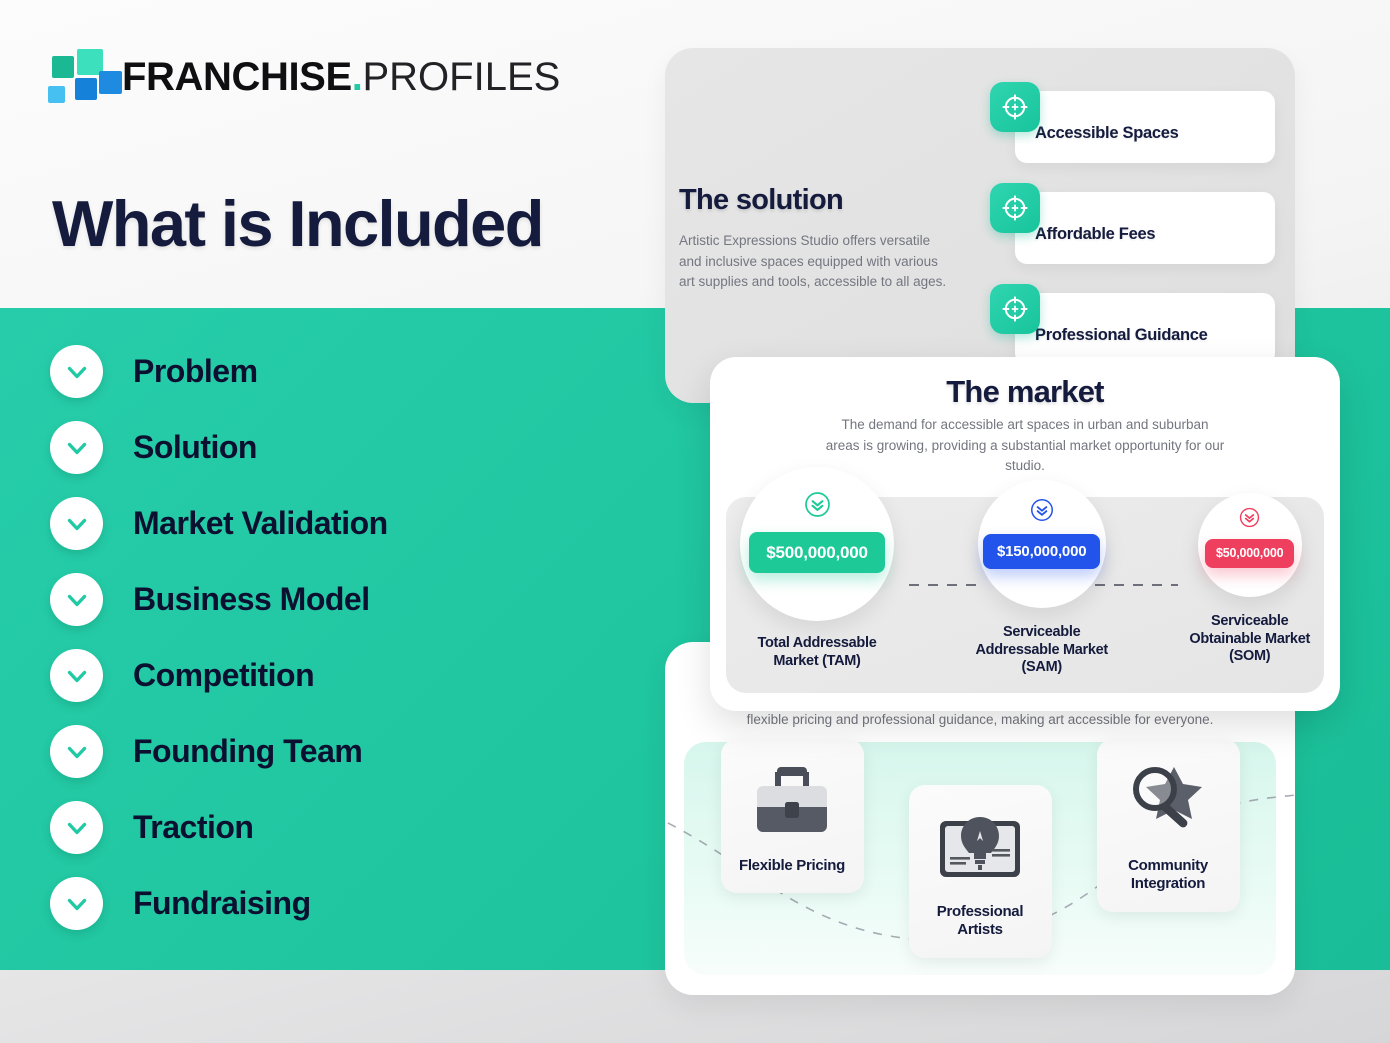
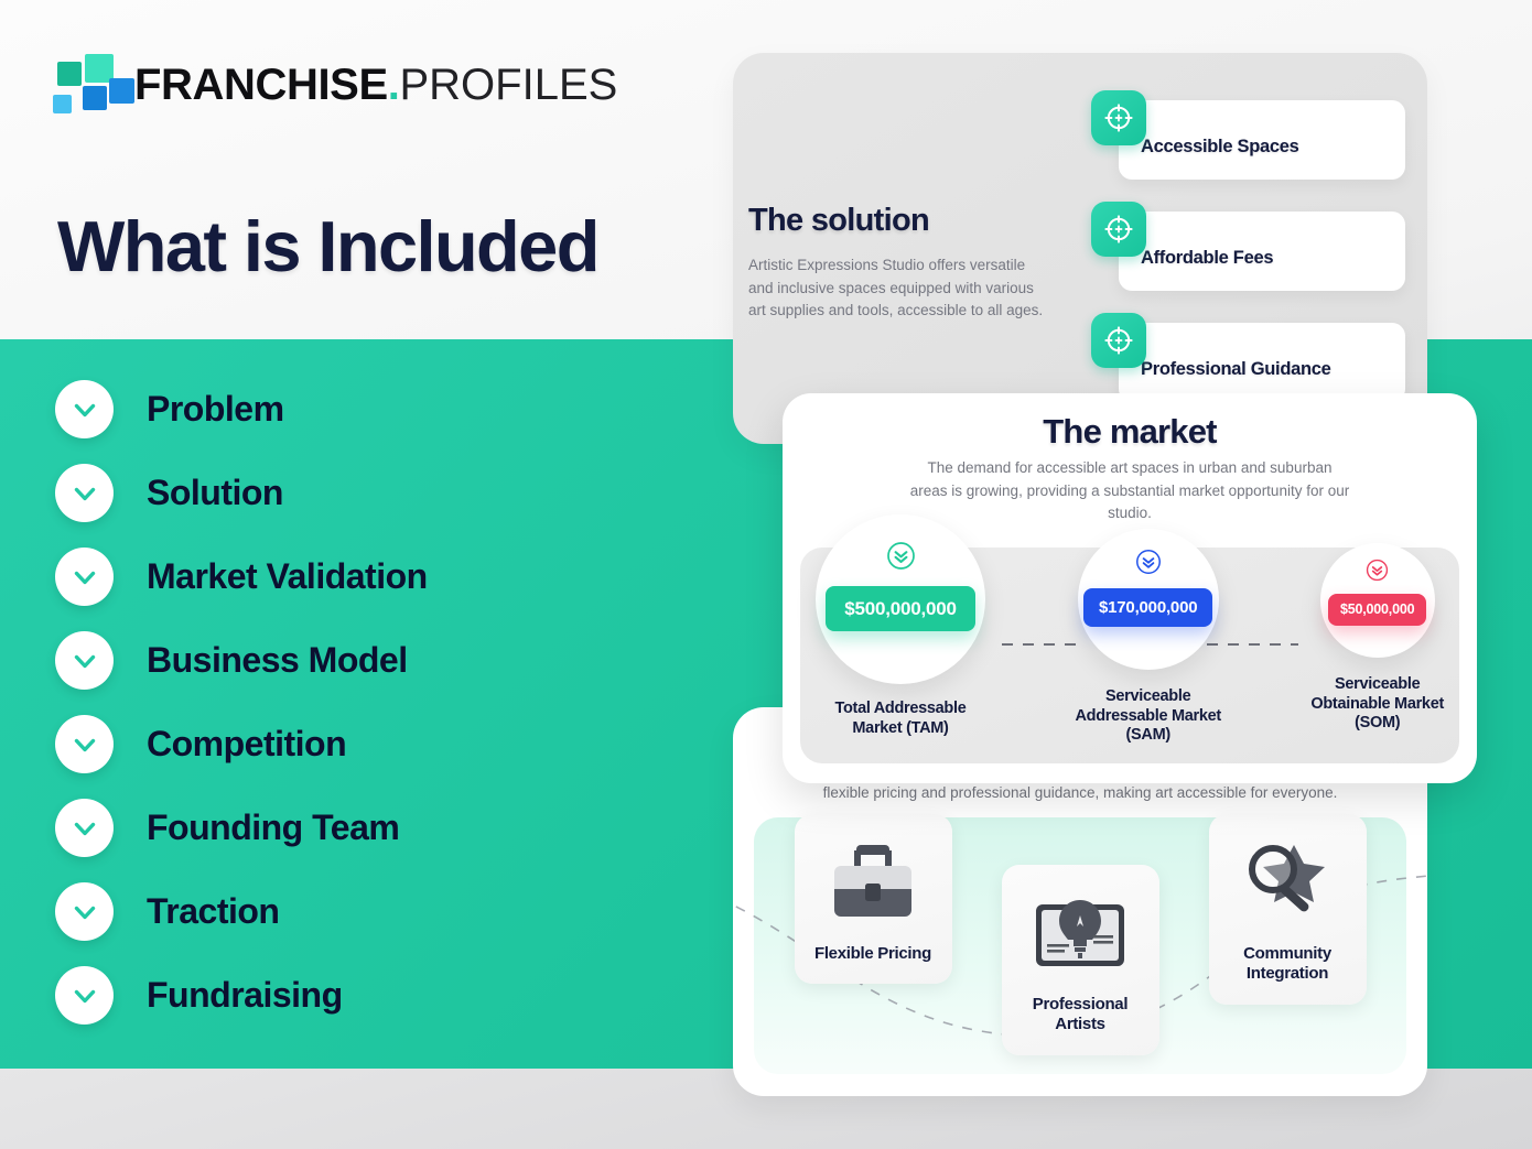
  The solution
  Artistic Expressions Studio offers versatile and inclusive spaces equipped with various art supplies and tools, accessible to all ages.
  Accessible Spaces
  Affordable Fees
  Professional Guidance
  flexible pricing and professional guidance, making art accessible for everyone.
  Flexible Pricing
  Professional Artists
  Community Integration
  The market
  The demand for accessible art spaces in urban and suburban areas is growing, providing a substantial market opportunity for our studio.
  $500,000,000
  Total Addressable
  Market (TAM)
- $150,000,000
+ $170,000,000
  Serviceable
  Addressable Market
  (SAM)
  $50,000,000
  Serviceable
  Obtainable Market
  (SOM)
  FRANCHISE.PROFILES
  What is Included
  Problem
  Solution
  Market Validation
  Business Model
  Competition
  Founding Team
  Traction
  Fundraising
